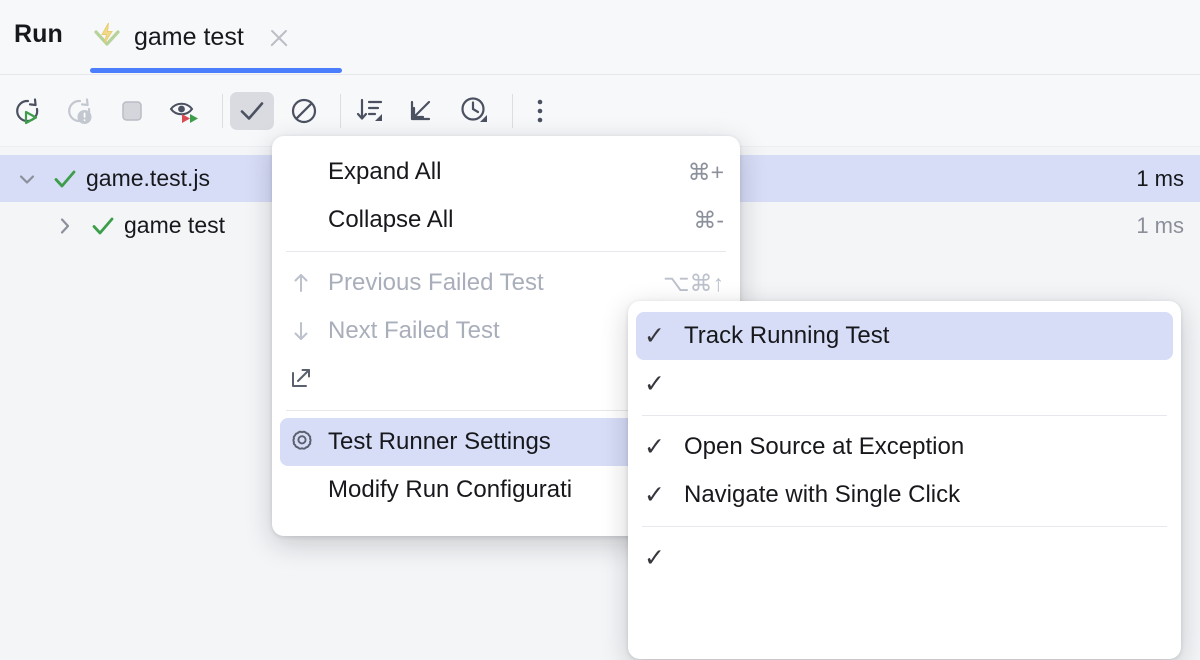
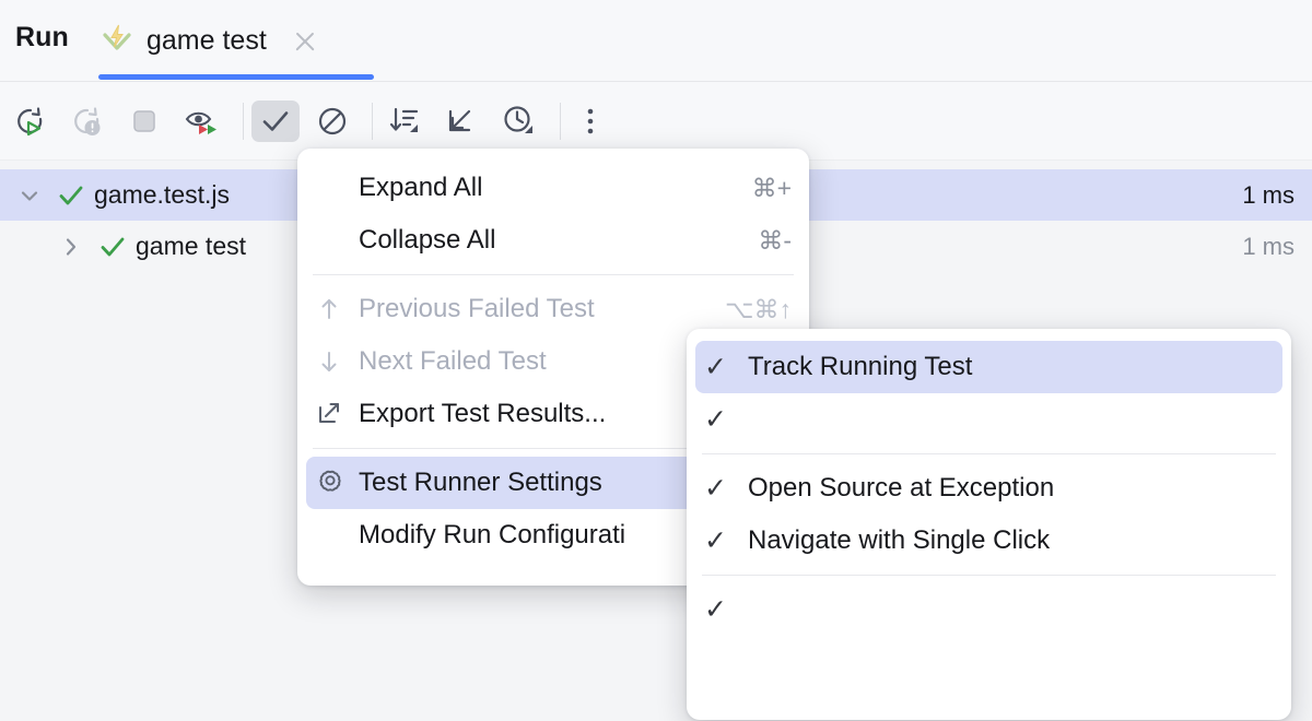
  Run
  game test
  game.test.js
  1 ms
  game test
  1 ms
  Expand All
  ⌘+
  Collapse All
  ⌘-
  Previous Failed Test
  ⌥⌘↑
  Next Failed Test
+ Export Test Results...
  Test Runner Settings
  Modify Run Configurati
  ✓
  Track Running Test
  ✓
  ✓
  Open Source at Exception
  ✓
  Navigate with Single Click
  ✓
